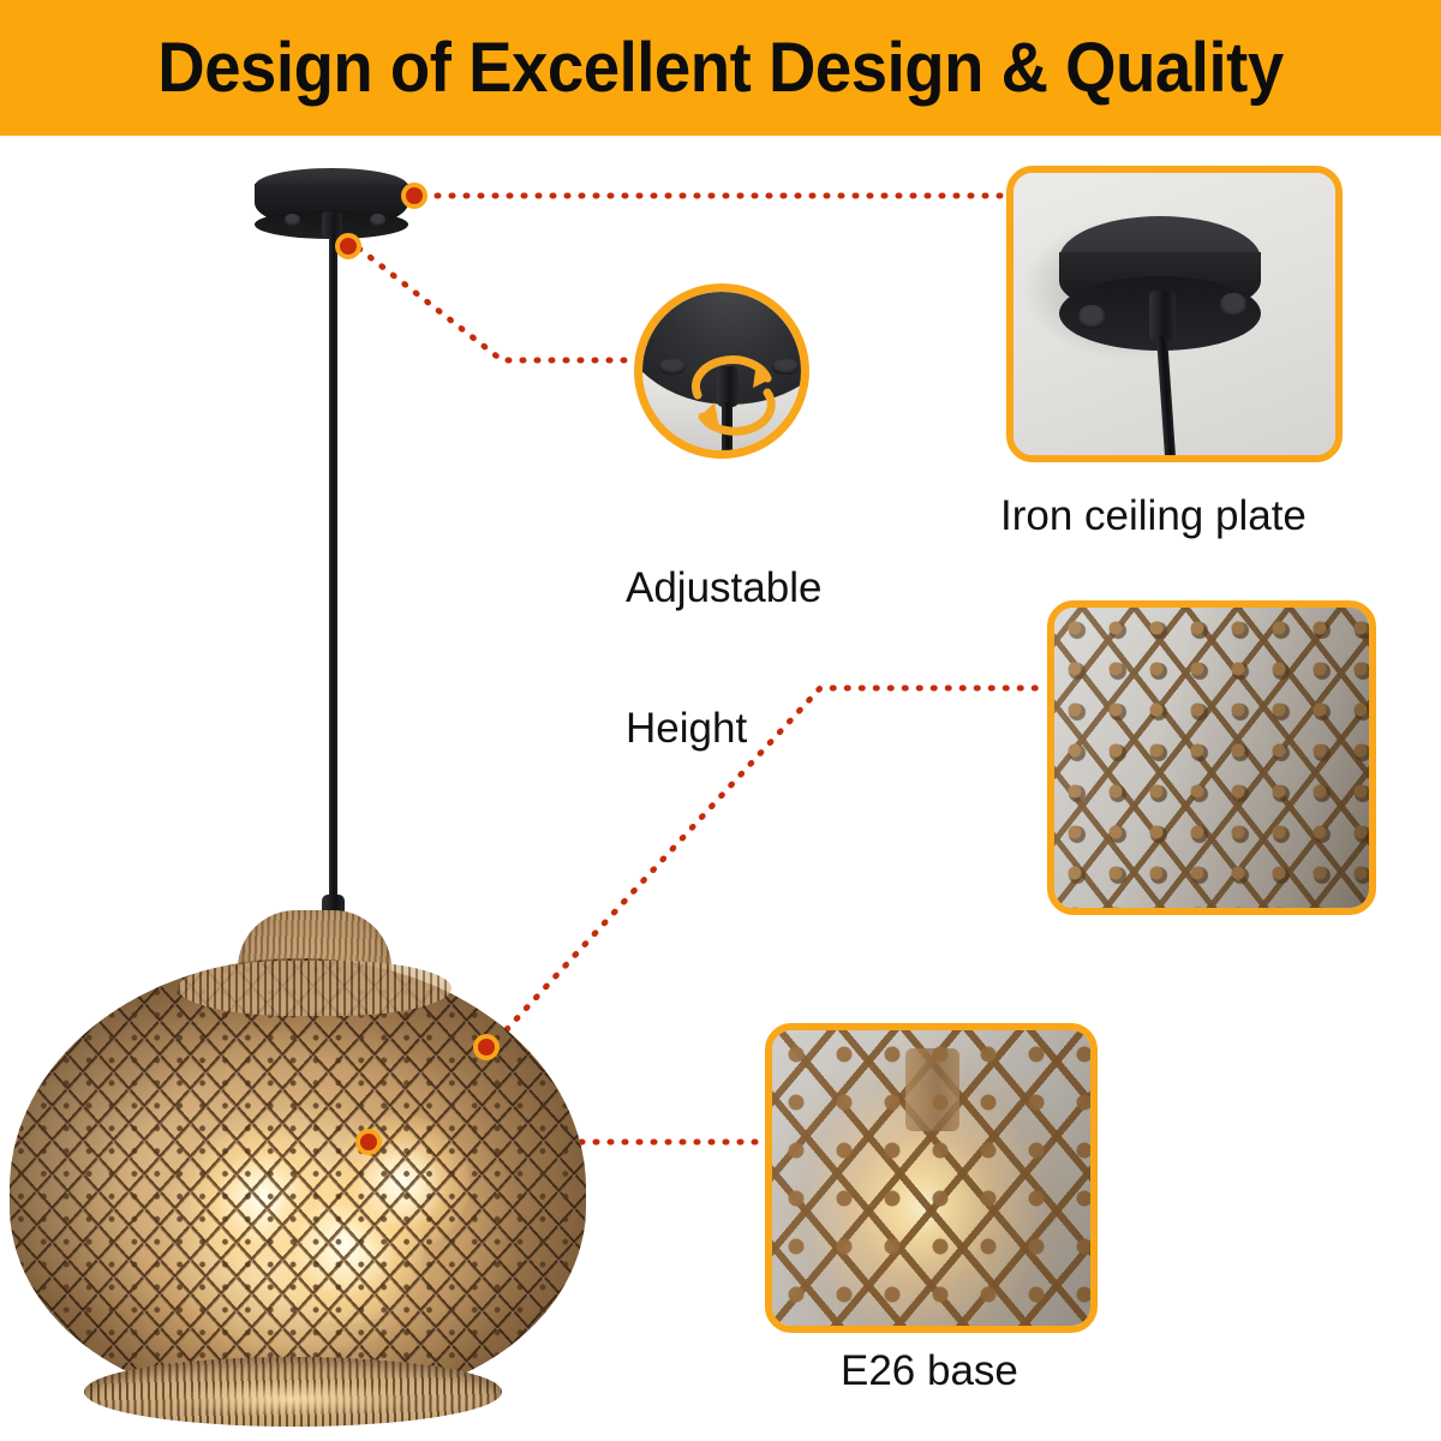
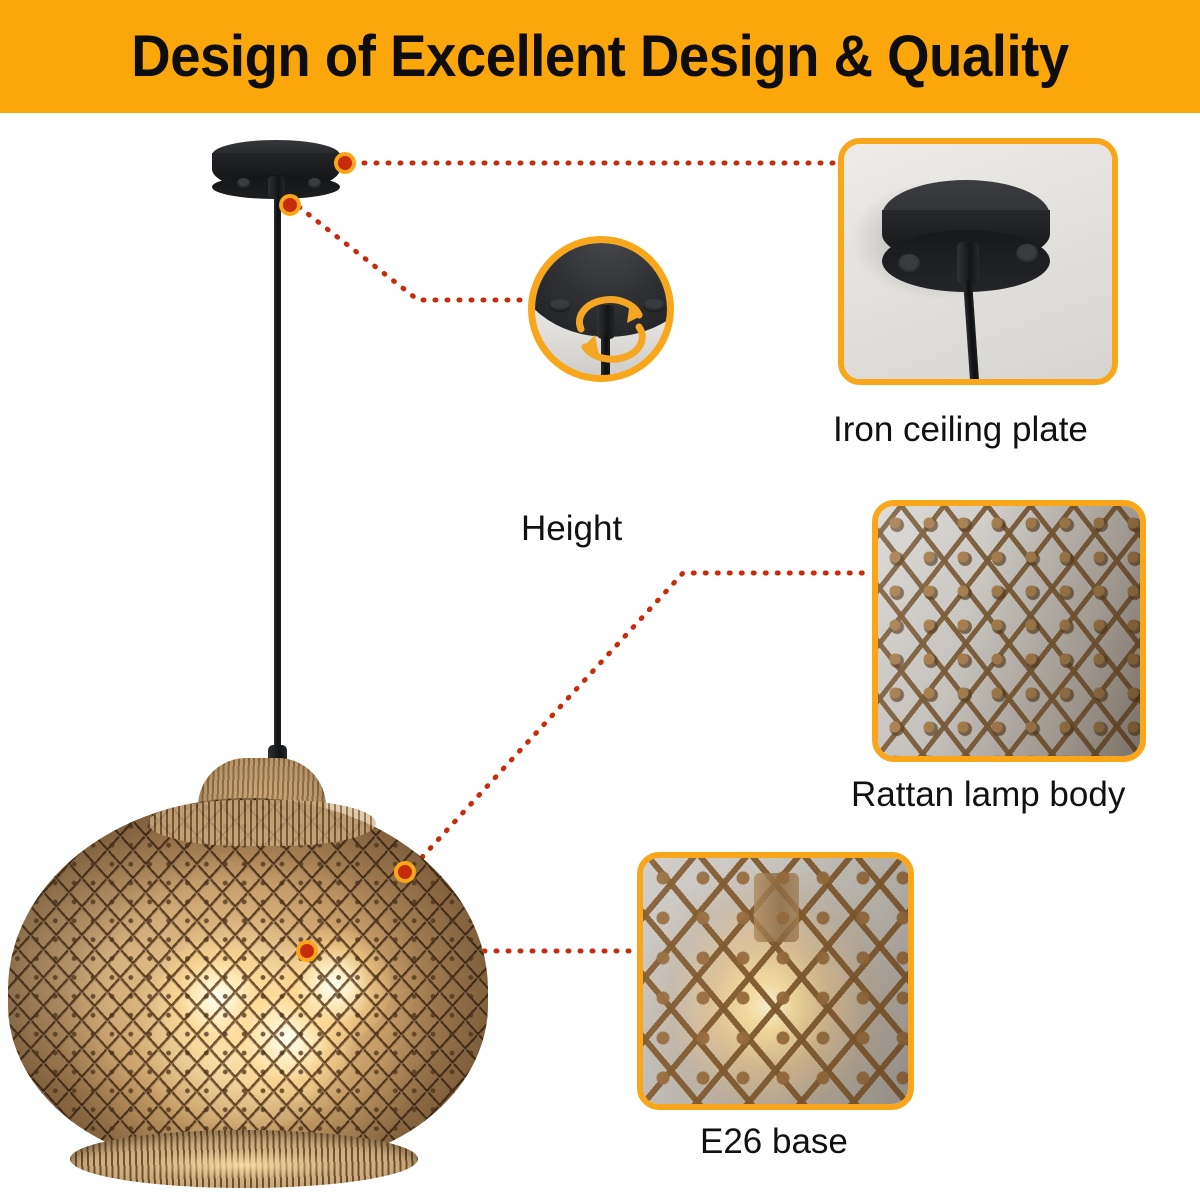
  Design of Excellent Design & Quality
- Adjustable
  Height
  Iron ceiling plate
+ Rattan lamp body
  E26 base
